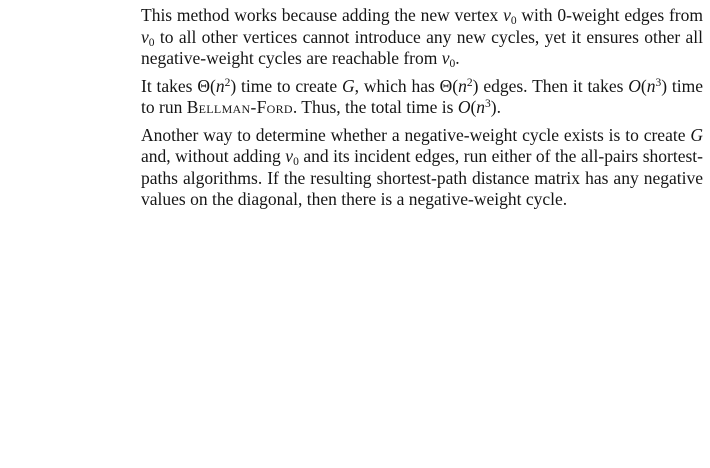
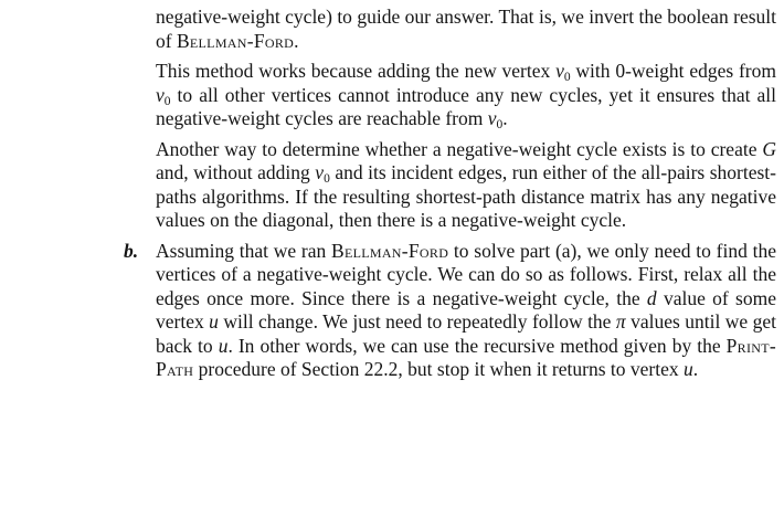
+ negative-weight cycle) to guide our answer. That is, we invert the boolean result of Bellman-Ford.
- This method works because adding the new vertex v0 with 0-weight edges from v0 to all other vertices cannot introduce any new cycles, yet it ensures other all negative-weight cycles are reachable from v0.
+ This method works because adding the new vertex v0 with 0-weight edges from v0 to all other vertices cannot introduce any new cycles, yet it ensures that all negative-weight cycles are reachable from v0.
- It takes Θ(n2) time to create G, which has Θ(n2) edges. Then it takes O(n3) time to run Bellman-Ford. Thus, the total time is O(n3).
  Another way to determine whether a negative-weight cycle exists is to create G and, without adding v0 and its incident edges, run either of the all-pairs shortest-paths algorithms. If the resulting shortest-path distance matrix has any negative values on the diagonal, then there is a negative-weight cycle.
+ b.
+ Assuming that we ran Bellman-Ford to solve part (a), we only need to find the vertices of a negative-weight cycle. We can do so as follows. First, relax all the edges once more. Since there is a negative-weight cycle, the d value of some vertex u will change. We just need to repeatedly follow the π values until we get back to u. In other words, we can use the recursive method given by the Print-Path procedure of Section 22.2, but stop it when it returns to vertex u.
